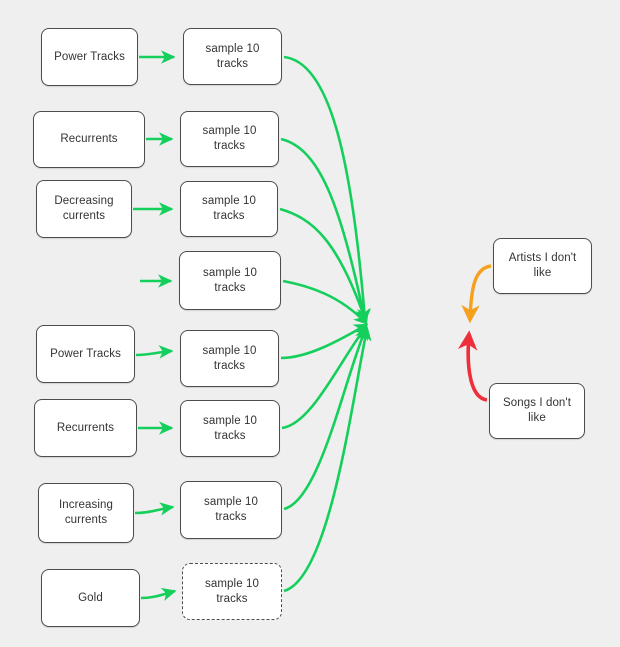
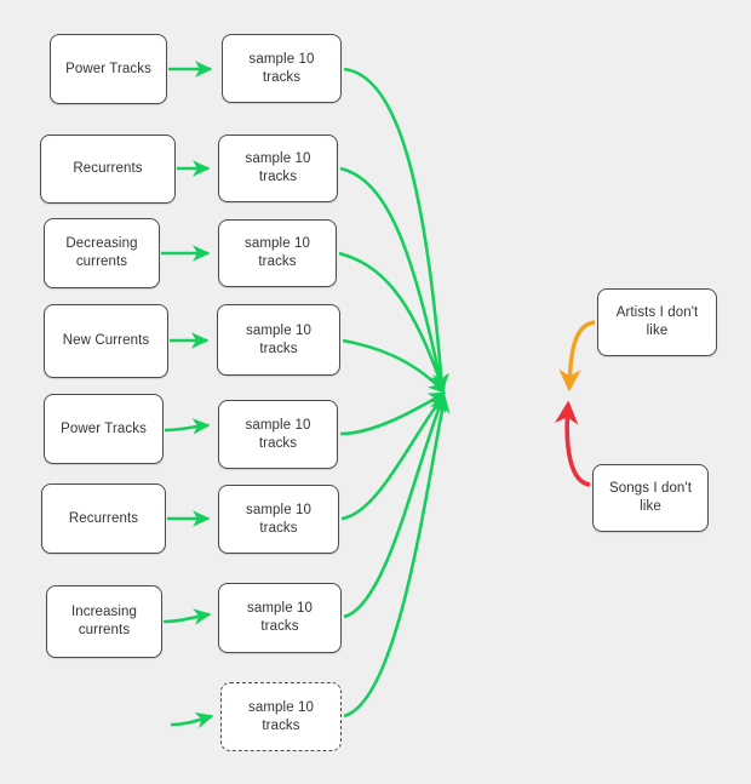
  Power Tracks
  Recurrents
  Decreasing
  currents
+ New Currents
  Power Tracks
  Recurrents
  Increasing
  currents
- Gold
  sample 10
  tracks
  sample 10
  tracks
  sample 10
  tracks
  sample 10
  tracks
  sample 10
  tracks
  sample 10
  tracks
  sample 10
  tracks
  sample 10
  tracks
  Artists I don't
  like
  Songs I don't
  like
